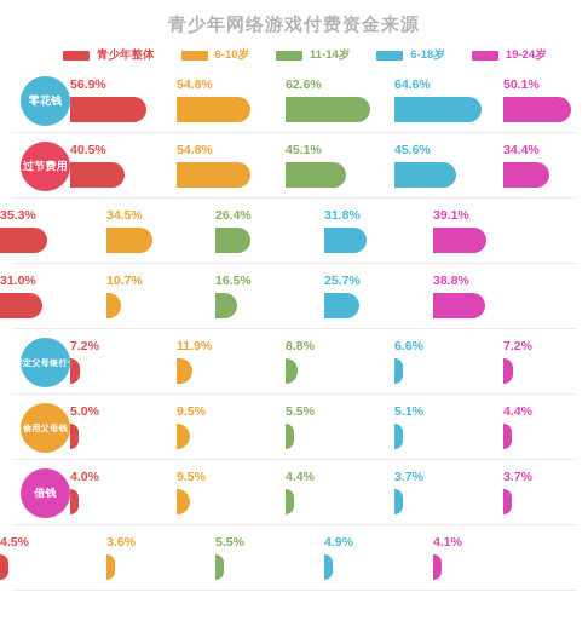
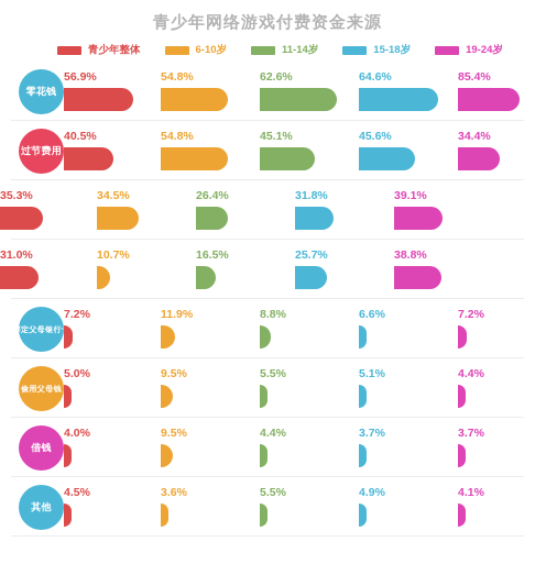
  青少年网络游戏付费资金来源
  青少年整体
  6-10岁
  11-14岁
- 6-18岁
+ 15-18岁
  19-24岁
  零花钱
  56.9%
  54.8%
  62.6%
  64.6%
- 50.1%
+ 85.4%
  过节费用
  40.5%
  54.8%
  45.1%
  45.6%
  34.4%
  35.3%
  34.5%
  26.4%
  31.8%
  39.1%
  31.0%
  10.7%
  16.5%
  25.7%
  38.8%
  绑定父母银行
  7.2%
  11.9%
  8.8%
  6.6%
  7.2%
  偷用父母钱
  5.0%
  9.5%
  5.5%
  5.1%
  4.4%
  借钱
  4.0%
  9.5%
  4.4%
  3.7%
  3.7%
+ 其他
  4.5%
  3.6%
  5.5%
  4.9%
  4.1%
